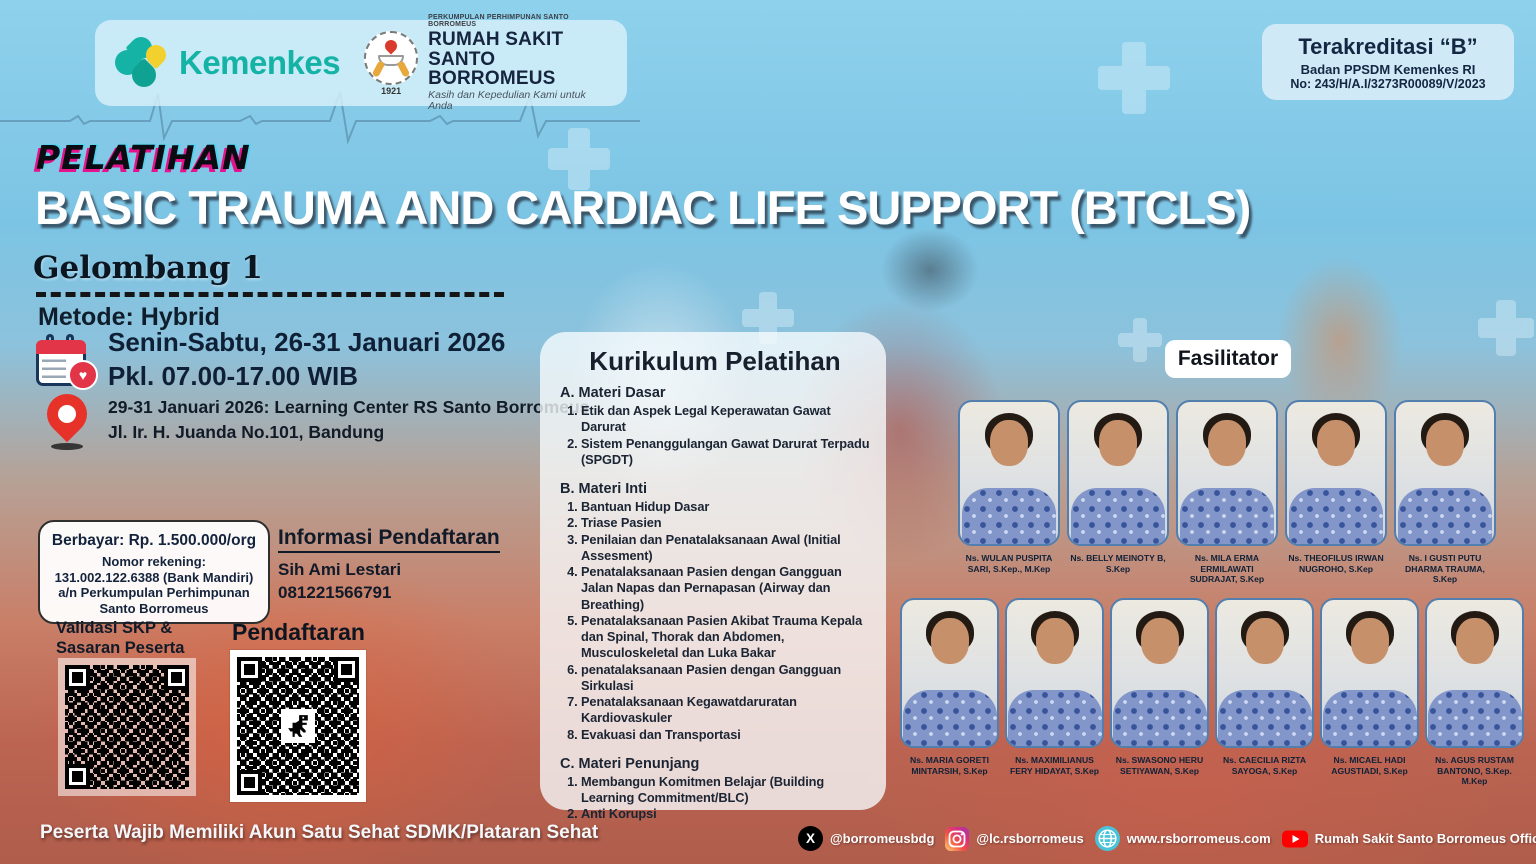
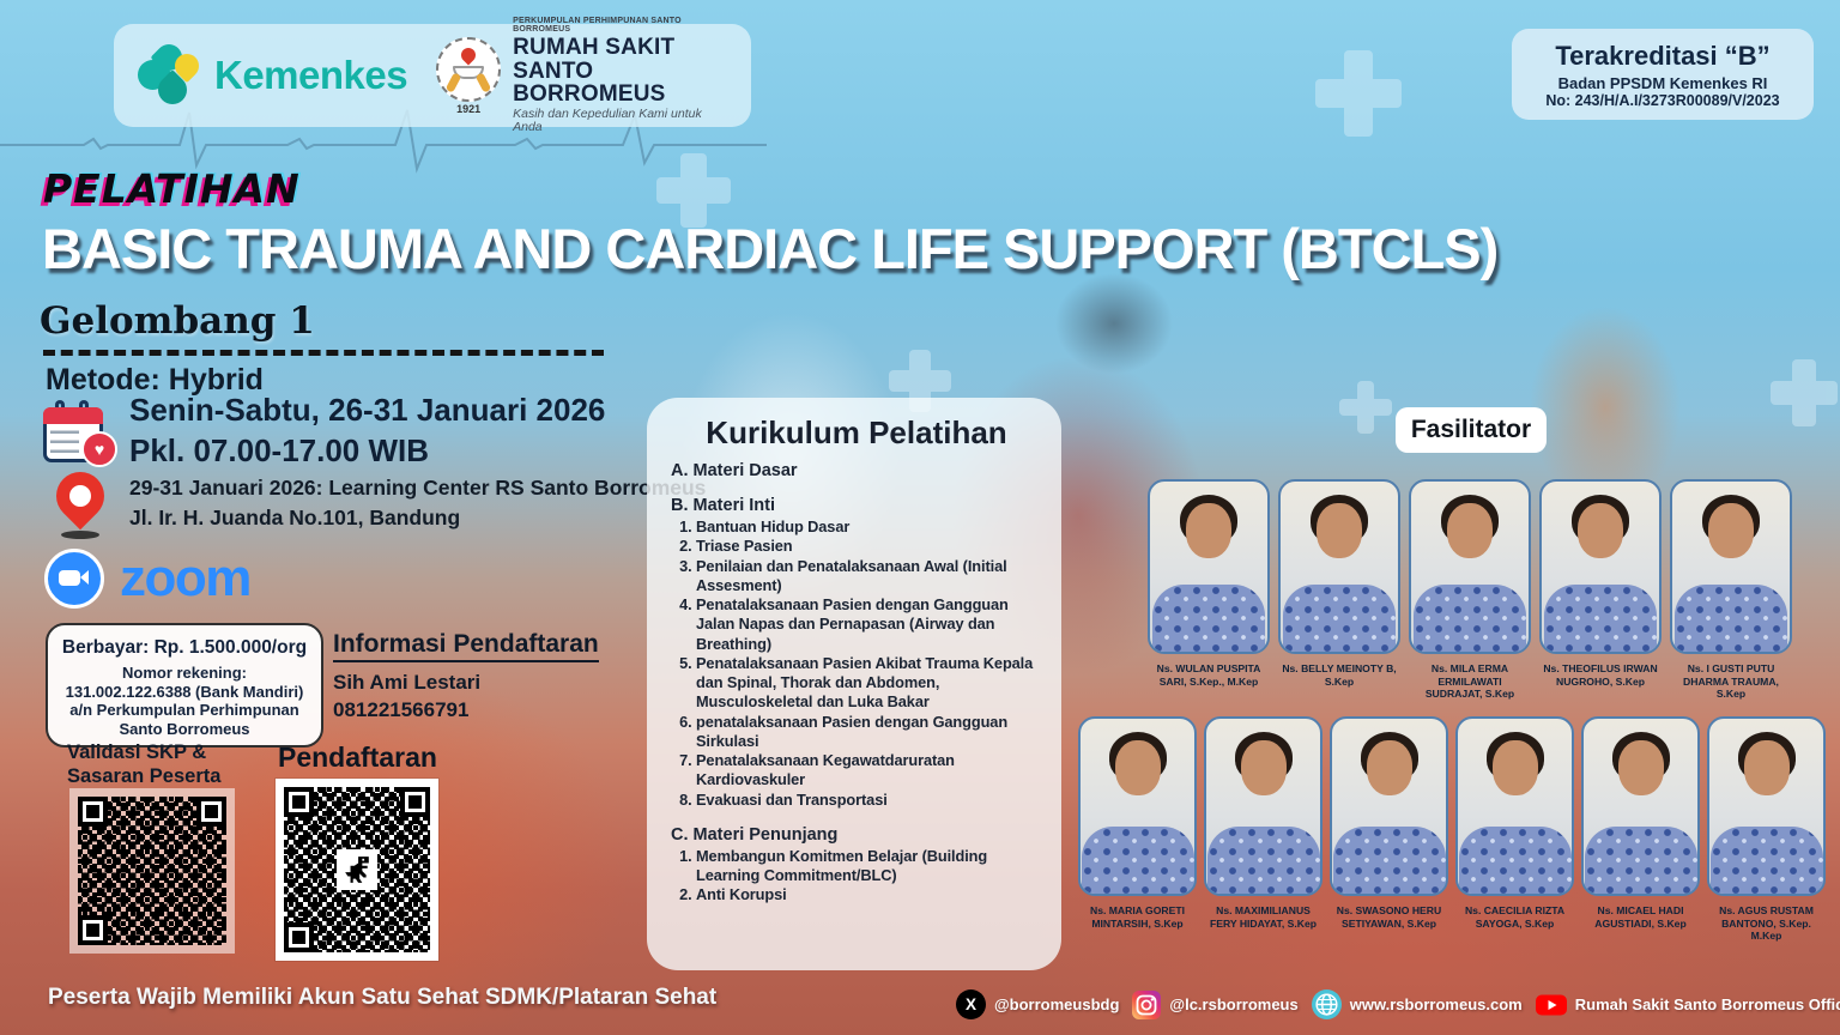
  Kemenkes
  1921
  RUMAH SAKIT
  SANTO BORROMEUS
  Kasih dan Kepedulian Kami untuk Anda
  Terakreditasi “B”
  Badan PPSDM Kemenkes RI
  No: 243/H/A.I/3273R00089/V/2023
  PELATIHAN
  BASIC TRAUMA AND CARDIAC LIFE SUPPORT (BTCLS)
  Gelombang 1
  Metode: Hybrid
  ♥
  Senin-Sabtu, 26-31 Januari 2026
  Pkl. 07.00-17.00 WIB
  29-31 Januari 2026: Learning Center RS Santo Borromeus
  Jl. Ir. H. Juanda No.101, Bandung
+ zoom
  Berbayar: Rp. 1.500.000/org
  Nomor rekening:
  131.002.122.6388 (Bank Mandiri)
  a/n Perkumpulan Perhimpunan
  Santo Borromeus
  Informasi Pendaftaran
  Sih Ami Lestari
  081221566791
  Validasi SKP &
  Sasaran Peserta
  Pendaftaran
  Kurikulum Pelatihan
  A. Materi Dasar
- Etik dan Aspek Legal Keperawatan Gawat Darurat
- Sistem Penanggulangan Gawat Darurat Terpadu (SPGDT)
  B. Materi Inti
  Bantuan Hidup Dasar
  Triase Pasien
  Penilaian dan Penatalaksanaan Awal (Initial Assesment)
  Penatalaksanaan Pasien dengan Gangguan Jalan Napas dan Pernapasan (Airway dan Breathing)
  Penatalaksanaan Pasien Akibat Trauma Kepala dan Spinal, Thorak dan Abdomen, Musculoskeletal dan Luka Bakar
  penatalaksanaan Pasien dengan Gangguan Sirkulasi
  Penatalaksanaan Kegawatdaruratan Kardiovaskuler
  Evakuasi dan Transportasi
  C. Materi Penunjang
  Membangun Komitmen Belajar (Building Learning Commitment/BLC)
  Anti Korupsi
  Fasilitator
  Ns. WULAN PUSPITA SARI, S.Kep., M.Kep
  Ns. BELLY MEINOTY B, S.Kep
  Ns. MILA ERMA ERMILAWATI SUDRAJAT, S.Kep
  Ns. THEOFILUS IRWAN NUGROHO, S.Kep
  Ns. I GUSTI PUTU DHARMA TRAUMA, S.Kep
  Ns. MARIA GORETI MINTARSIH, S.Kep
  Ns. MAXIMILIANUS FERY HIDAYAT, S.Kep
  Ns. SWASONO HERU SETIYAWAN, S.Kep
  Ns. CAECILIA RIZTA SAYOGA, S.Kep
  Ns. MICAEL HADI AGUSTIADI, S.Kep
  Ns. AGUS RUSTAM BANTONO, S.Kep. M.Kep
  Peserta Wajib Memiliki Akun Satu Sehat SDMK/Plataran Sehat
  X
  @borromeusbdg
  @lc.rsborromeus
  www.rsborromeus.com
  Rumah Sakit Santo Borromeus Offi
